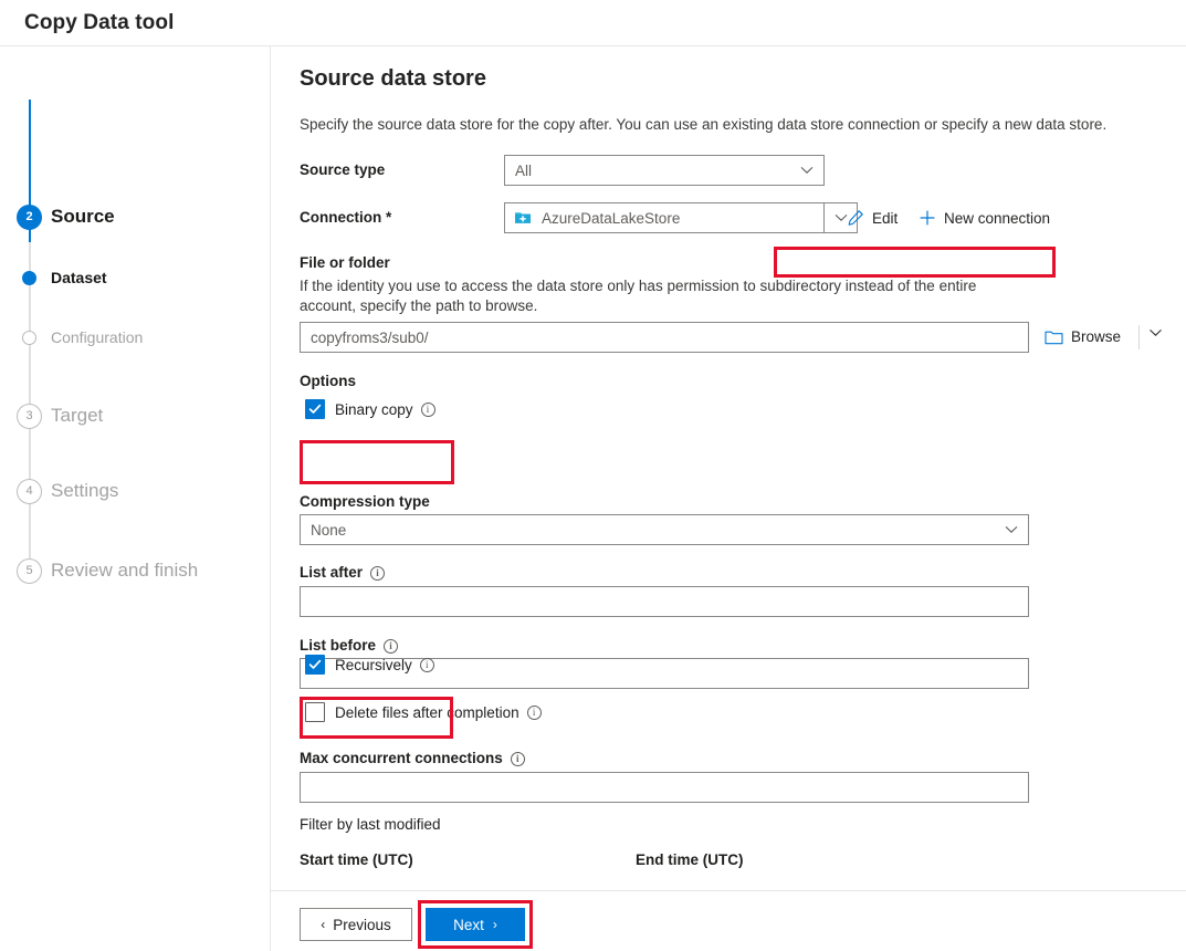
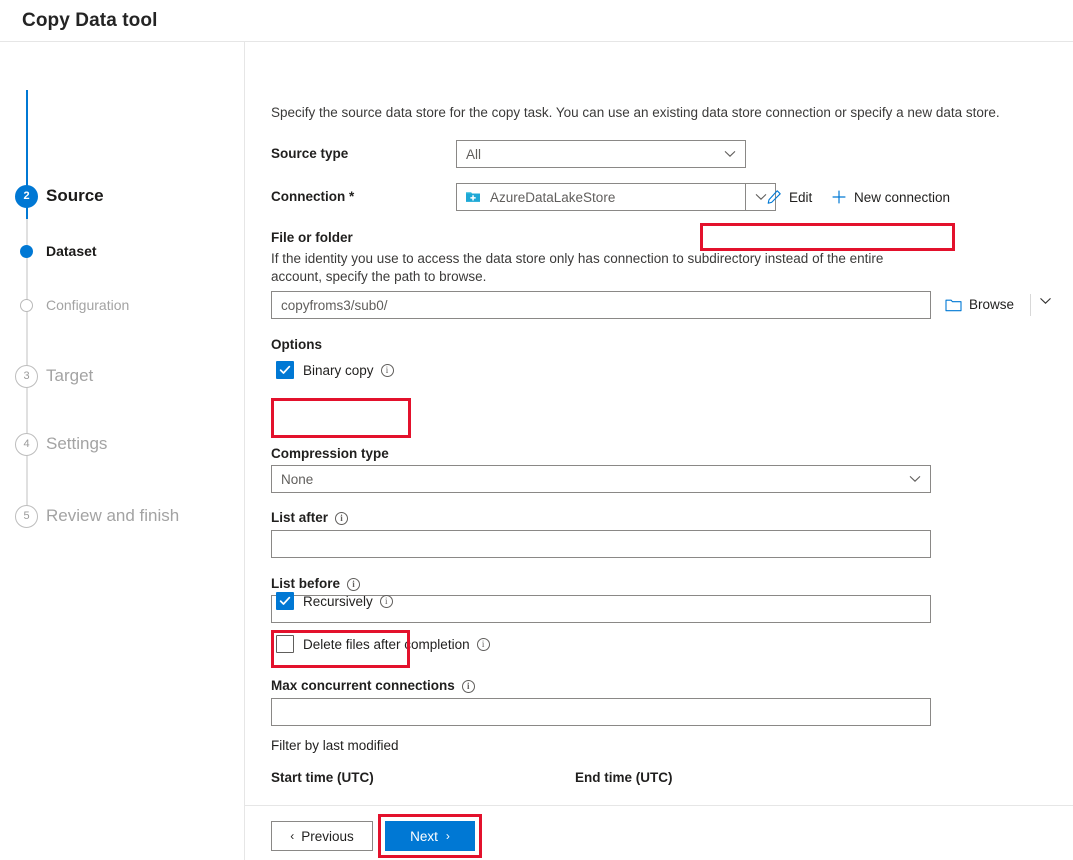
  Copy Data tool
  2
  Source
  Dataset
  Configuration
  3
  Target
  4
  Settings
  5
  Review and finish
- Source data store
- Specify the source data store for the copy after. You can use an existing data store connection or specify a new data store.
+ Specify the source data store for the copy task. You can use an existing data store connection or specify a new data store.
  Source type
  All
  Connection *
  AzureDataLakeStore
  Edit
  New connection
  File or folder
- If the identity you use to access the data store only has permission to subdirectory instead of the entire account, specify the path to browse.
+ If the identity you use to access the data store only has connection to subdirectory instead of the entire account, specify the path to browse.
  copyfroms3/sub0/
  Browse
  Options
  Binary copy
  i
  Compression type
  None
  List after i
  List before i
  Recursively
  i
  Delete files after completion
  i
  Max concurrent connections i
  Filter by last modified
  Start time (UTC)
  End time (UTC)
  ‹
  Previous
  Next
  ›
